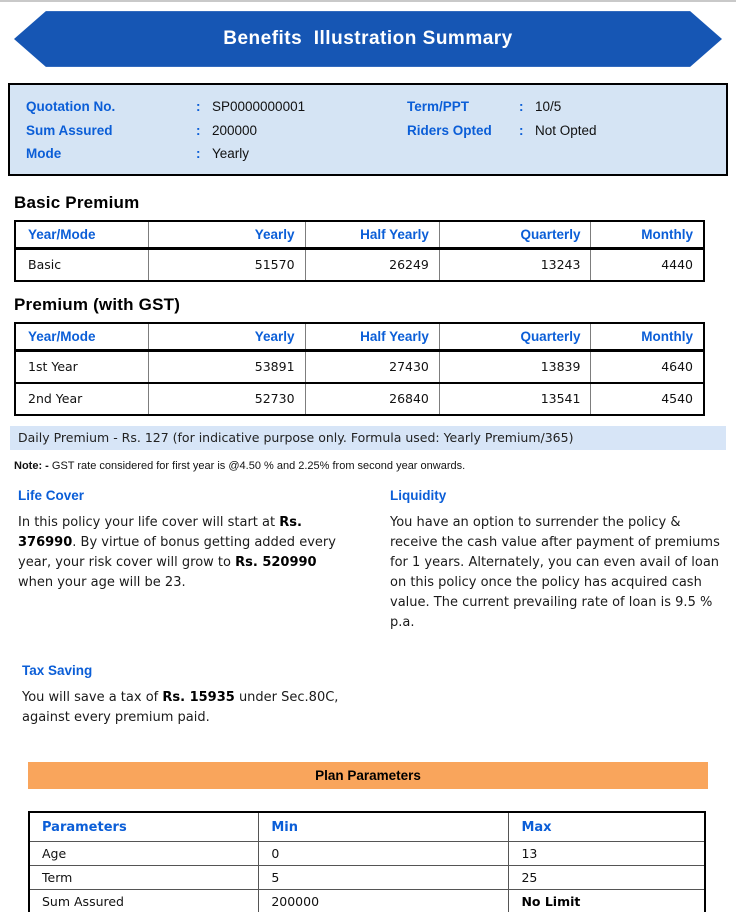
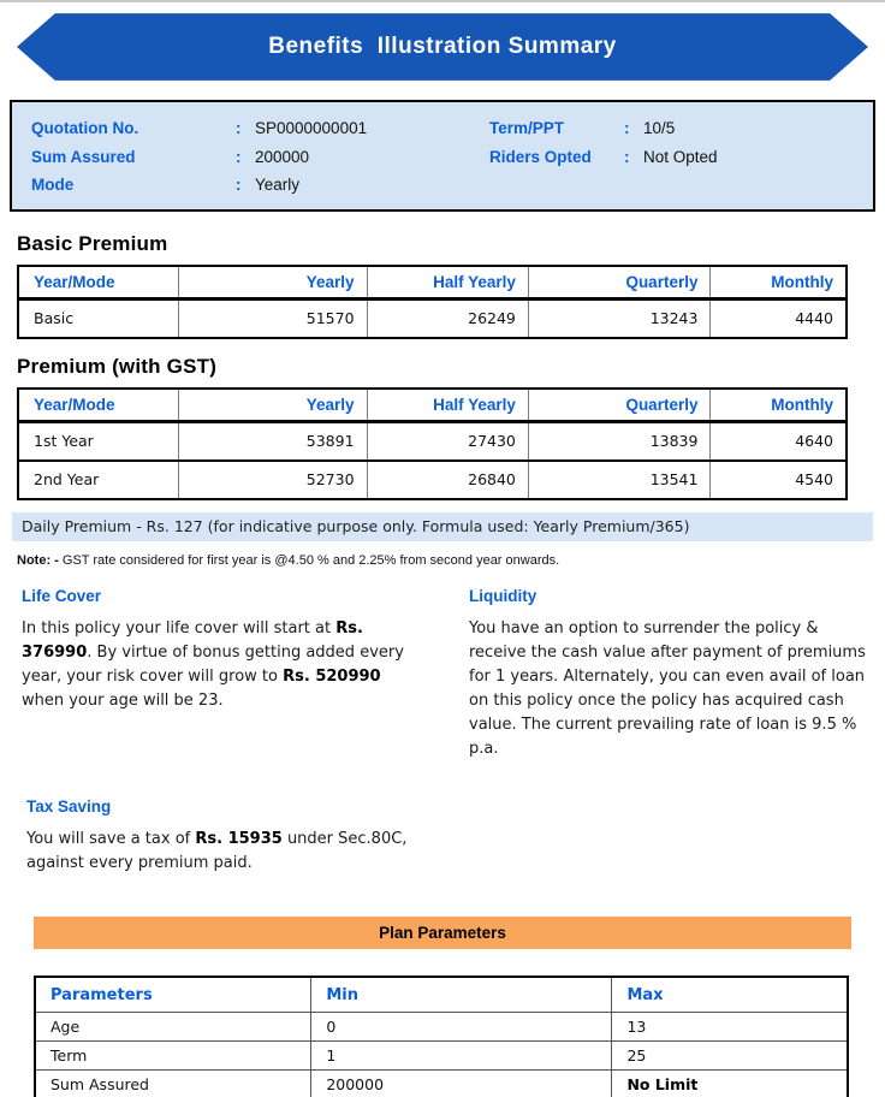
  Benefits Illustration Summary
  Quotation No.
  :
  SP0000000001
  Term/PPT
  :
  10/5
  Sum Assured
  :
  200000
  Riders Opted
  :
  Not Opted
  Mode
  :
  Yearly
  Basic Premium
  Year/Mode	Yearly	Half Yearly	Quarterly	Monthly
  Basic	51570	26249	13243	4440
  Premium (with GST)
  Year/Mode	Yearly	Half Yearly	Quarterly	Monthly
  1st Year	53891	27430	13839	4640
  2nd Year	52730	26840	13541	4540
  Daily Premium - Rs. 127 (for indicative purpose only. Formula used: Yearly Premium/365)
  Note: - GST rate considered for first year is @4.50 % and 2.25% from second year onwards.
  Life Cover
  In this policy your life cover will start at Rs. 376990. By virtue of bonus getting added every year, your risk cover will grow to Rs. 520990 when your age will be 23.
  Liquidity
  You have an option to surrender the policy & receive the cash value after payment of premiums for 1 years. Alternately, you can even avail of loan on this policy once the policy has acquired cash value. The current prevailing rate of loan is 9.5 % p.a.
  Tax Saving
  You will save a tax of Rs. 15935 under Sec.80C, against every premium paid.
  Plan Parameters
  Parameters	Min	Max
  Age	0	13
- Term	5	25
+ Term	1	25
  Sum Assured	200000	No Limit
